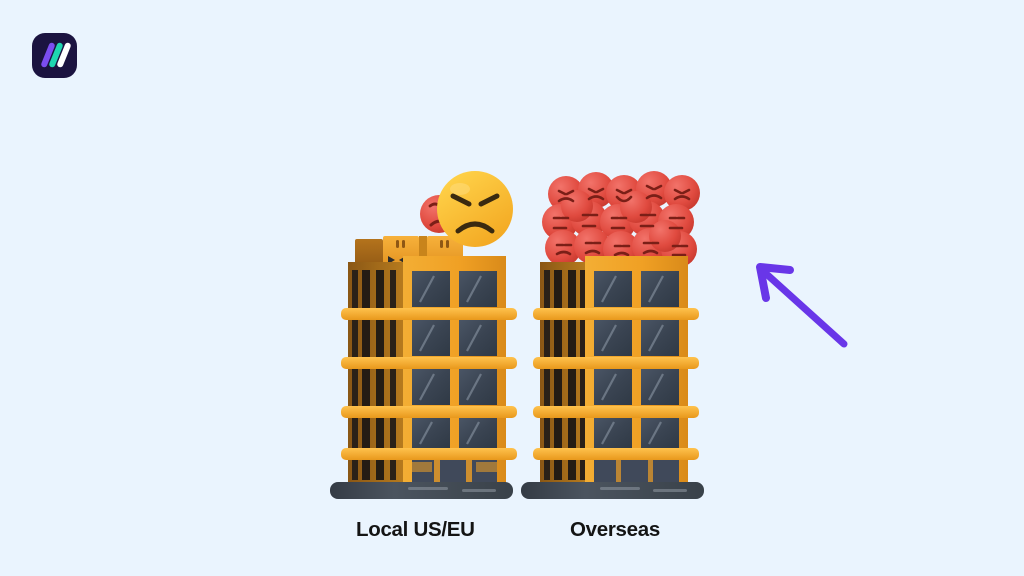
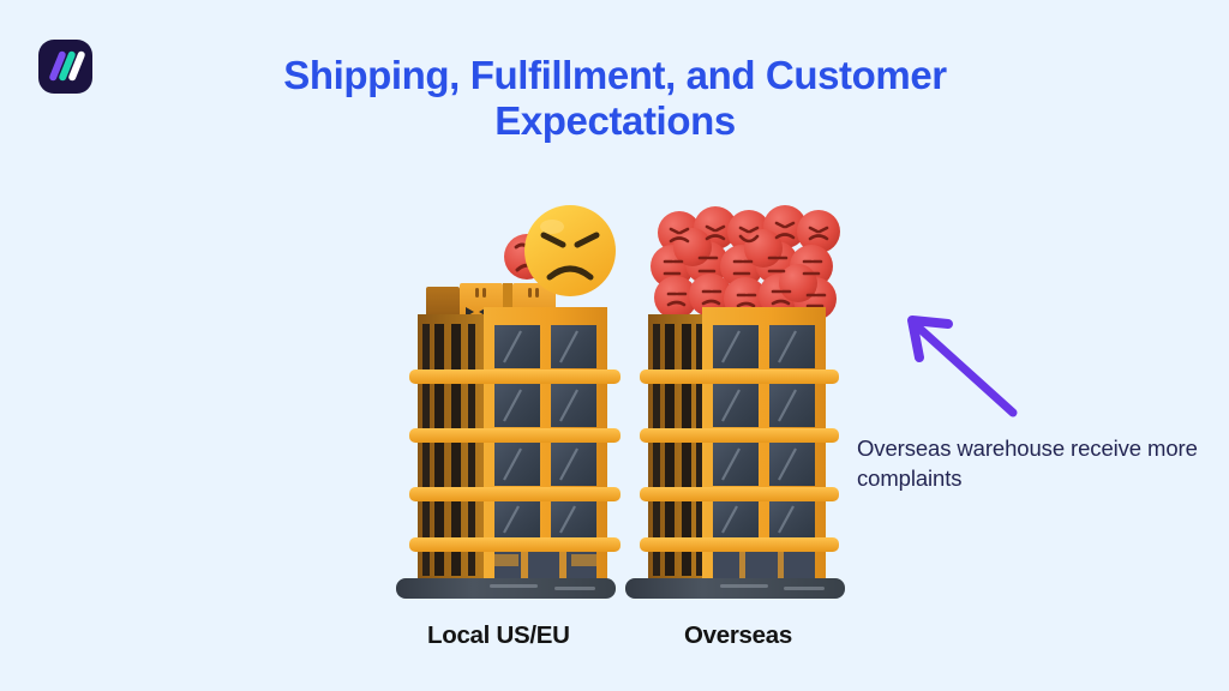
+ Shipping, Fulfillment, and Customer Expectations
+ Overseas warehouse receive more complaints
  Local US/EU
  Overseas
